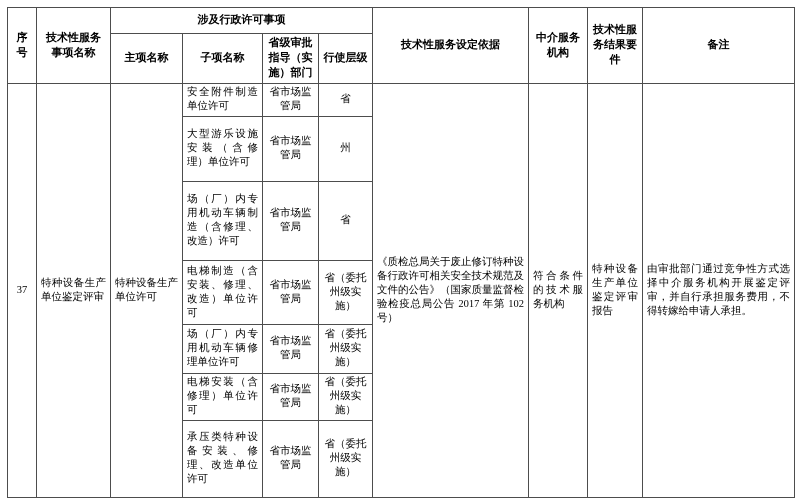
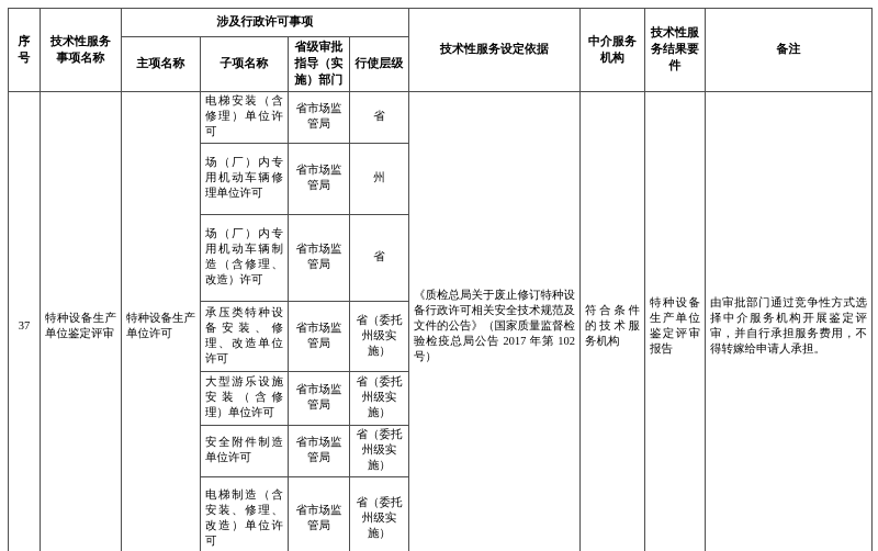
  序号	技术性服务事项名称	涉及行政许可事项	技术性服务设定依据	中介服务机构	技术性服务结果要件	备注
  主项名称	子项名称	省级审批指导（实施）部门	行使层级
- 37	特种设备生产单位鉴定评审	特种设备生产单位许可	安全附件制造单位许可	省市场监管局	省	《质检总局关于废止修订特种设备行政许可相关安全技术规范及文件的公告》（国家质量监督检验检疫总局公告 2017 年第 102 号）	符合条件的技术服务机构	特种设备生产单位鉴定评审报告	由审批部门通过竞争性方式选择中介服务机构开展鉴定评审，并自行承担服务费用，不得转嫁给申请人承担。
+ 37	特种设备生产单位鉴定评审	特种设备生产单位许可	电梯安装（含修理）单位许可	省市场监管局	省	《质检总局关于废止修订特种设备行政许可相关安全技术规范及文件的公告》（国家质量监督检验检疫总局公告 2017 年第 102 号）	符合条件的技术服务机构	特种设备生产单位鉴定评审报告	由审批部门通过竞争性方式选择中介服务机构开展鉴定评审，并自行承担服务费用，不得转嫁给申请人承担。
- 大型游乐设施安装（含修理）单位许可	省市场监管局	州
+ 场（厂）内专用机动车辆修理单位许可	省市场监管局	州
  场（厂）内专用机动车辆制造（含修理、改造）许可	省市场监管局	省
- 电梯制造（含安装、修理、改造）单位许可	省市场监管局	省（委托州级实施）
+ 承压类特种设备安装、修理、改造单位许可	省市场监管局	省（委托州级实施）
- 场（厂）内专用机动车辆修理单位许可	省市场监管局	省（委托州级实施）
+ 大型游乐设施安装（含修理）单位许可	省市场监管局	省（委托州级实施）
- 电梯安装（含修理）单位许可	省市场监管局	省（委托州级实施）
+ 安全附件制造单位许可	省市场监管局	省（委托州级实施）
- 承压类特种设备安装、修理、改造单位许可	省市场监管局	省（委托州级实施）
+ 电梯制造（含安装、修理、改造）单位许可	省市场监管局	省（委托州级实施）
